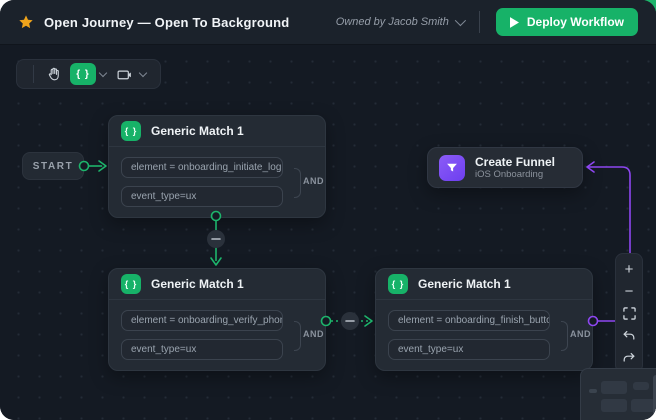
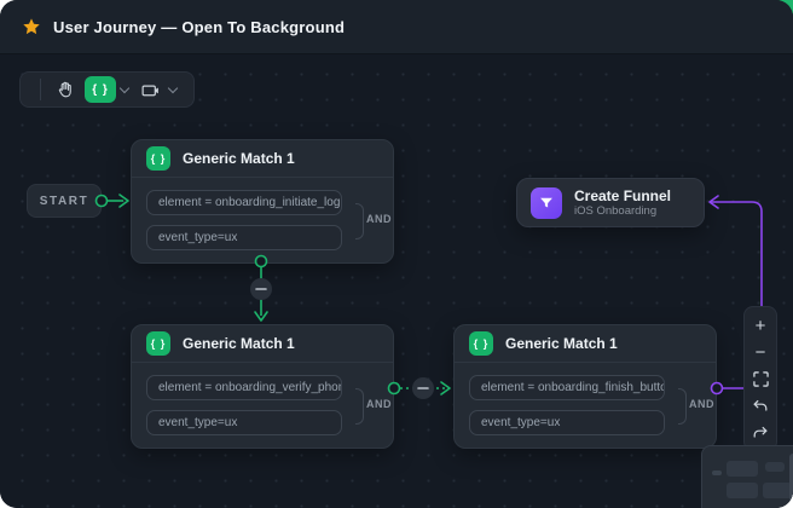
- Open Journey — Open To Background
+ User Journey — Open To Background
- Owned by Jacob Smith
- Deploy Workflow
  { }
  START
  { }
  Generic Match 1
  element = onboarding_initiate_logi
  event_type=ux
  AND
  { }
  Generic Match 1
  element = onboarding_verify_phon
  event_type=ux
  AND
  { }
  Generic Match 1
  element = onboarding_finish_butto
  event_type=ux
  AND
  Create Funnel
  iOS Onboarding
  +
  −
